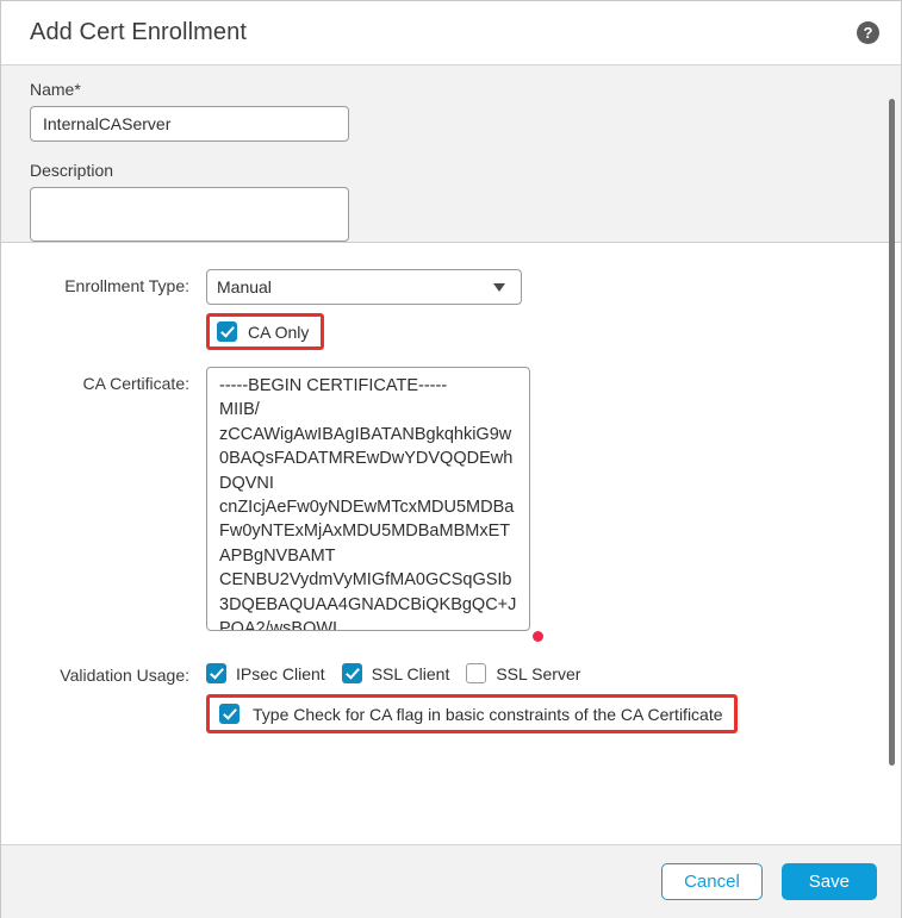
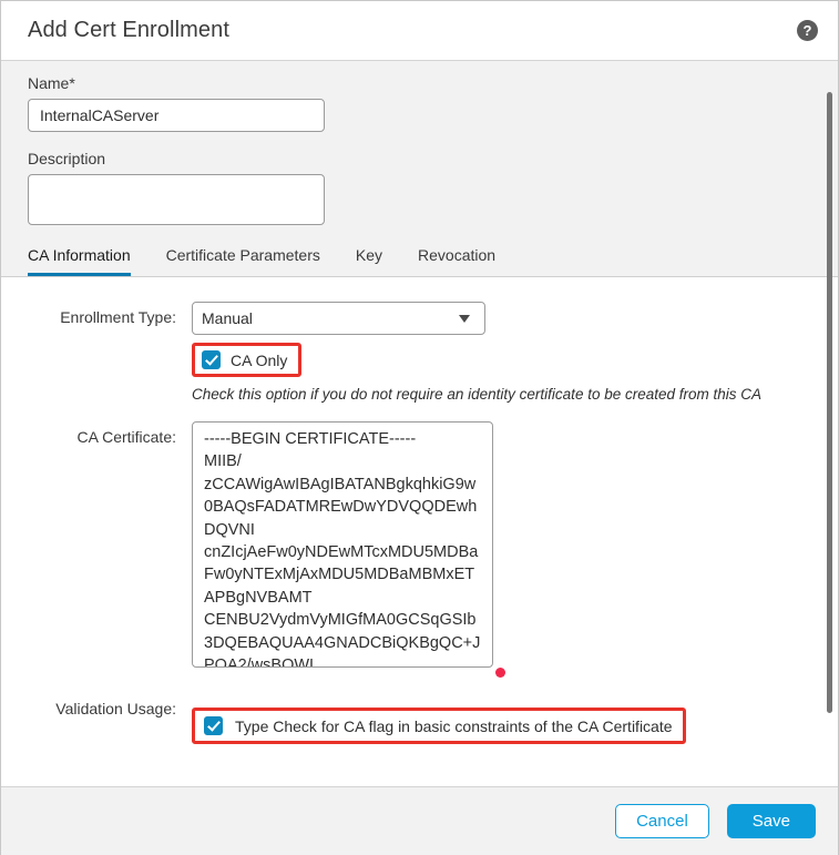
  Add Cert Enrollment
  ?
  Name*
  InternalCAServer
  Description
+ CA Information
+ Certificate Parameters
+ Key
+ Revocation
  Enrollment Type:
  Manual
  CA Only
+ Check this option if you do not require an identity certificate to be created from this CA
  CA Certificate:
  -----BEGIN CERTIFICATE-----
  MIIB/
  Validation Usage:
- IPsec Client
- SSL Client
- SSL Server
  Type Check for CA flag in basic constraints of the CA Certificate
  Cancel
  Save
